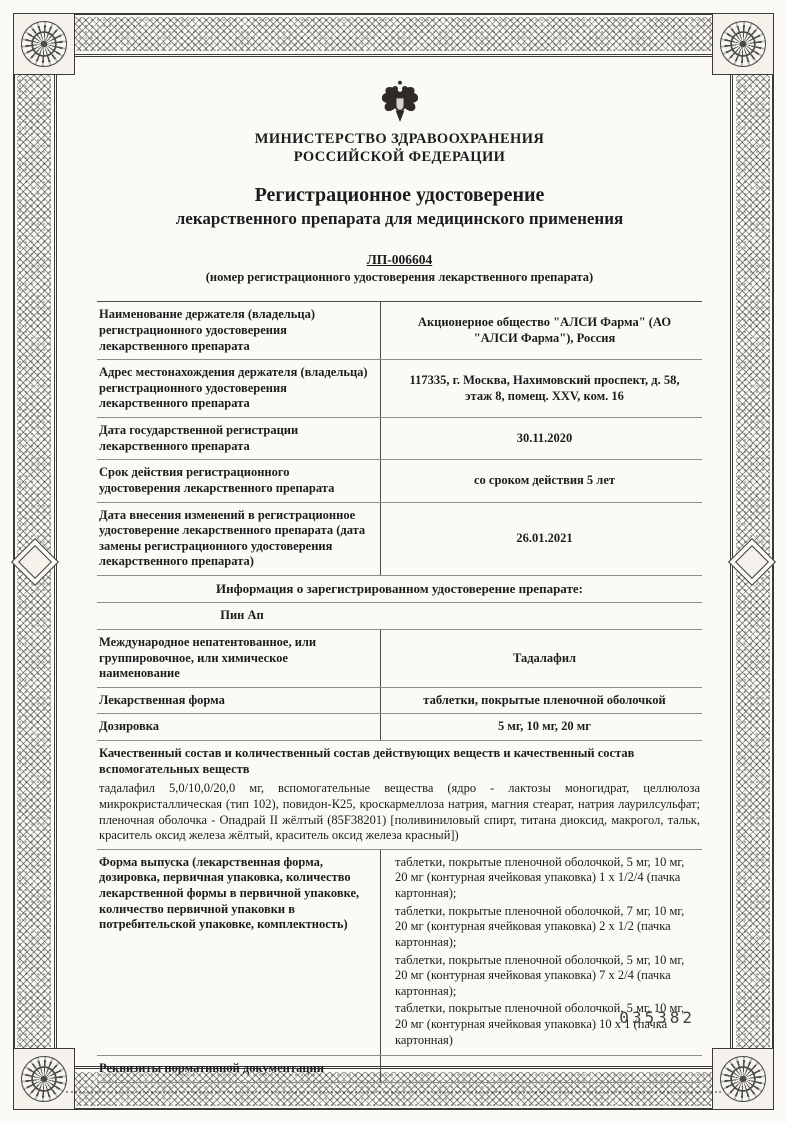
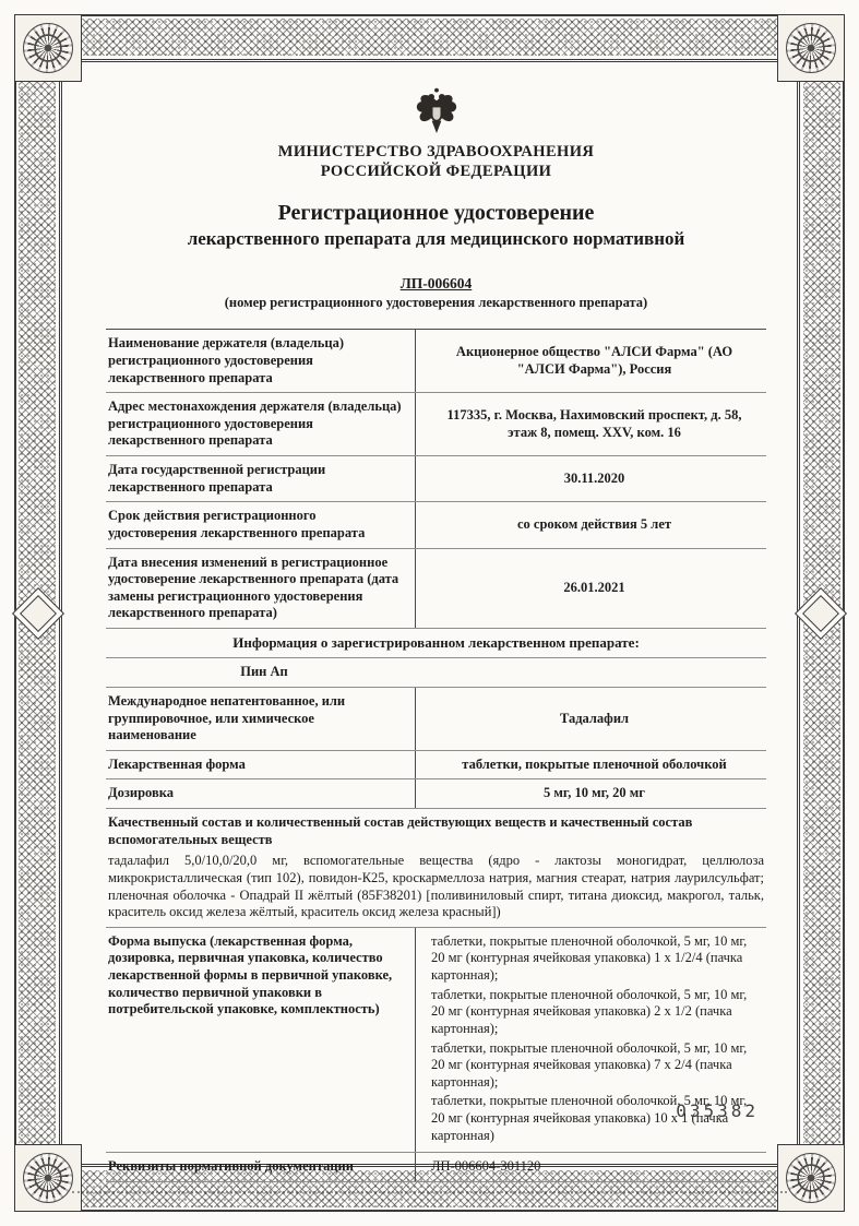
  МИНИСТЕРСТВО ЗДРАВООХРАНЕНИЯ
  РОССИЙСКОЙ ФЕДЕРАЦИИ
  Регистрационное удостоверение
- лекарственного препарата для медицинского применения
+ лекарственного препарата для медицинского нормативной
  ЛП-006604
  (номер регистрационного удостоверения лекарственного препарата)
  Наименование держателя (владельца) регистрационного удостоверения лекарственного препарата
  Акционерное общество "АЛСИ Фарма" (АО "АЛСИ Фарма"), Россия
  Адрес местонахождения держателя (владельца) регистрационного удостоверения лекарственного препарата
  117335, г. Москва, Нахимовский проспект, д. 58, этаж 8, помещ. XXV, ком. 16
  Дата государственной регистрации лекарственного препарата
  30.11.2020
  Срок действия регистрационного удостоверения лекарственного препарата
  со сроком действия 5 лет
  Дата внесения изменений в регистрационное удостоверение лекарственного препарата (дата замены регистрационного удостоверения лекарственного препарата)
  26.01.2021
- Информация о зарегистрированном удостоверение препарате:
+ Информация о зарегистрированном лекарственном препарате:
  Пин Ап
  Международное непатентованное, или группировочное, или химическое наименование
  Тадалафил
  Лекарственная форма
  таблетки, покрытые пленочной оболочкой
  Дозировка
  5 мг, 10 мг, 20 мг
  Качественный состав и количественный состав действующих веществ и качественный состав вспомогательных веществ
  тадалафил 5,0/10,0/20,0 мг, вспомогательные вещества (ядро - лактозы моногидрат, целлюлоза микрокристаллическая (тип 102), повидон-К25, кроскармеллоза натрия, магния стеарат, натрия лаурилсульфат; пленочная оболочка - Опадрай II жёлтый (85F38201) [поливиниловый спирт, титана диоксид, макрогол, тальк, краситель оксид железа жёлтый, краситель оксид железа красный])
  Форма выпуска (лекарственная форма, дозировка, первичная упаковка, количество лекарственной формы в первичной упаковке, количество первичной упаковки в потребительской упаковке, комплектность)
  таблетки, покрытые пленочной оболочкой, 5 мг, 10 мг, 20 мг (контурная ячейковая упаковка) 1 х 1/2/4 (пачка картонная);
- таблетки, покрытые пленочной оболочкой, 7 мг, 10 мг, 20 мг (контурная ячейковая упаковка) 2 х 1/2 (пачка картонная);
+ таблетки, покрытые пленочной оболочкой, 5 мг, 10 мг, 20 мг (контурная ячейковая упаковка) 2 х 1/2 (пачка картонная);
  таблетки, покрытые пленочной оболочкой, 5 мг, 10 мг, 20 мг (контурная ячейковая упаковка) 7 х 2/4 (пачка картонная);
  таблетки, покрытые пленочной оболочкой, 5 мг, 10 мг, 20 мг (контурная ячейковая упаковка) 10 х 1 (пачка картонная)
  Реквизиты нормативной документации
+ ЛП-006604-301120
  035382
